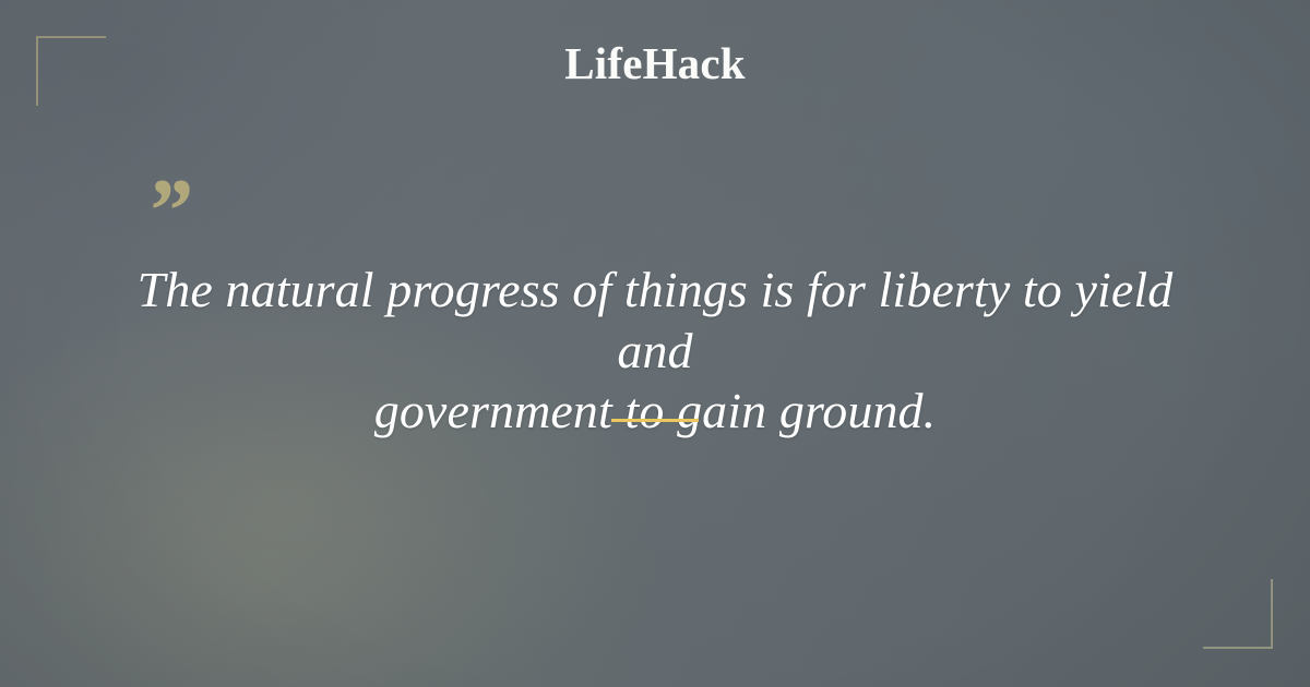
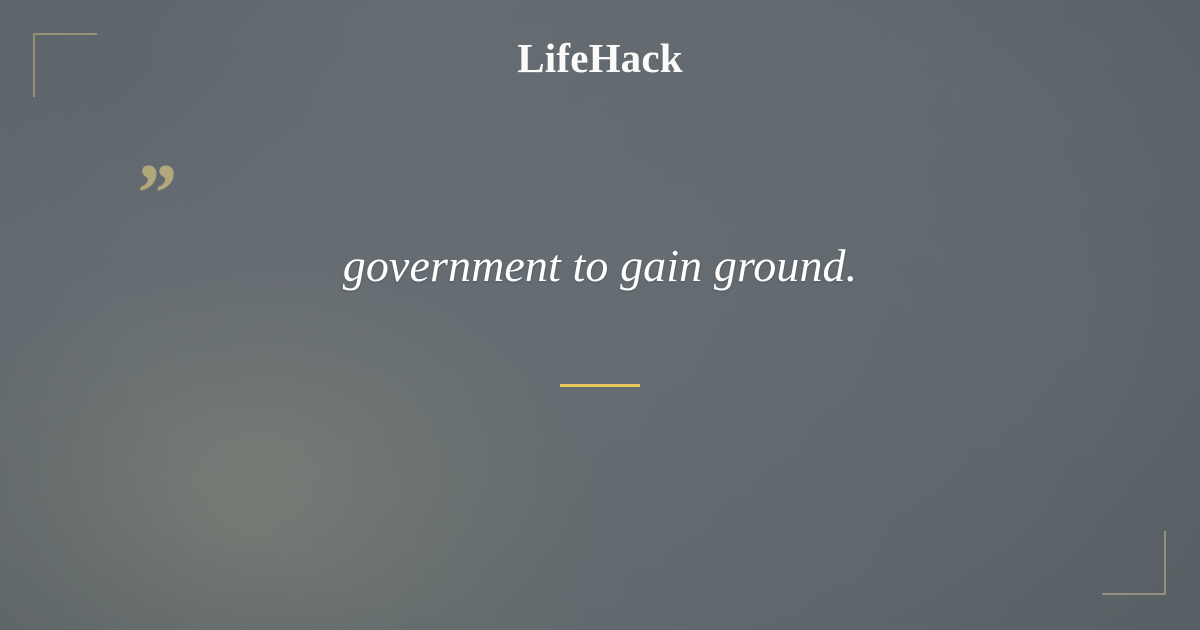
  LifeHack
  ”
- The natural progress of things is for liberty to yield and
  government to gain ground.
